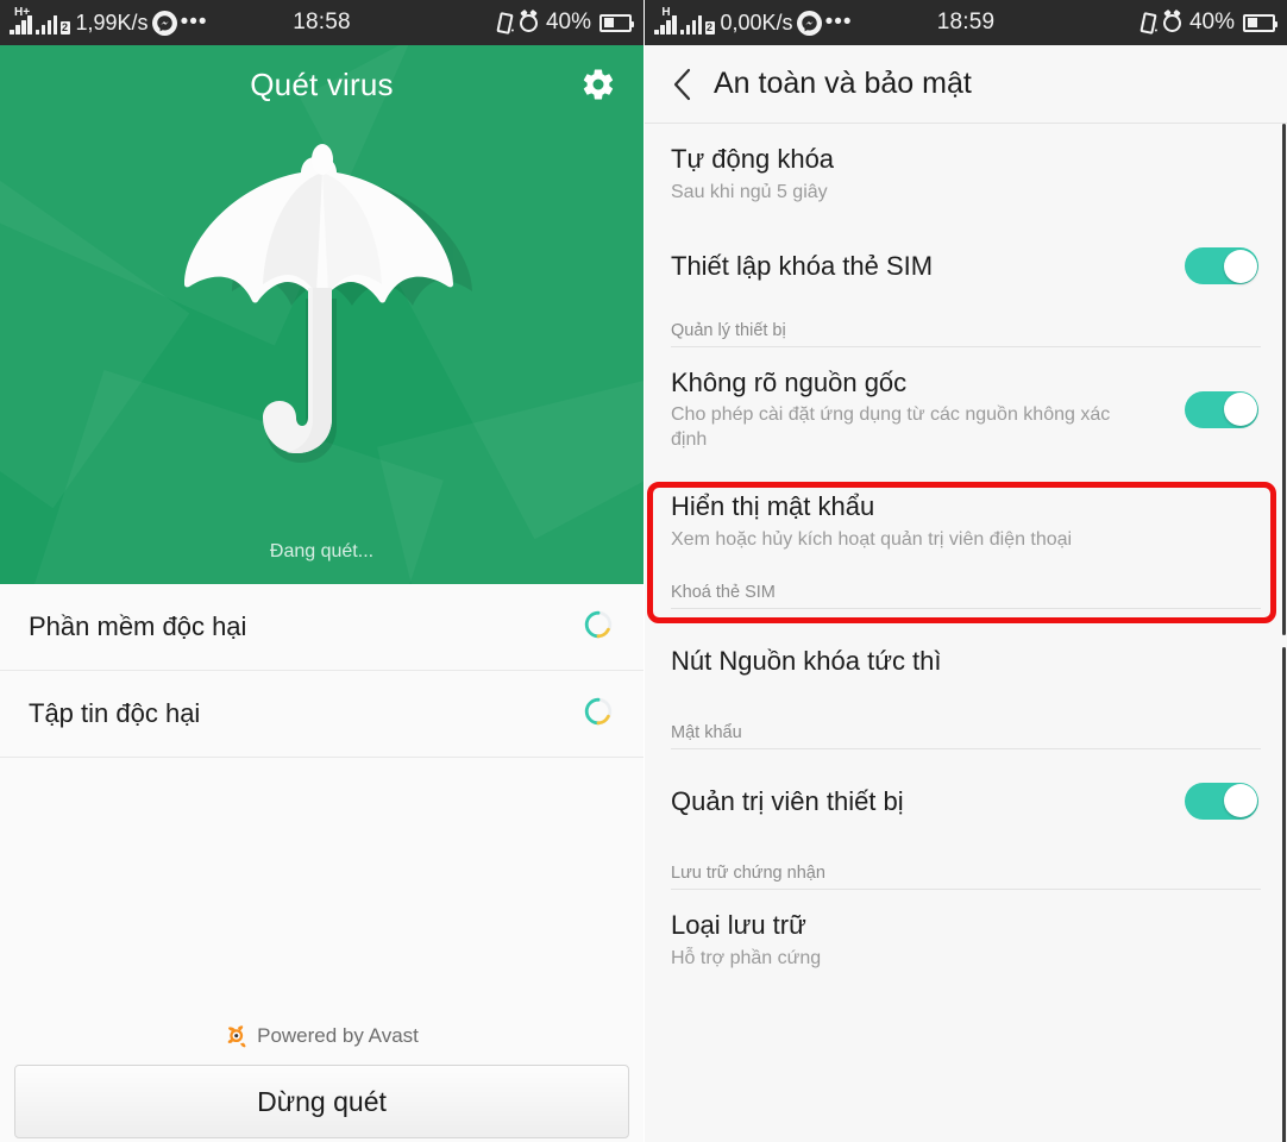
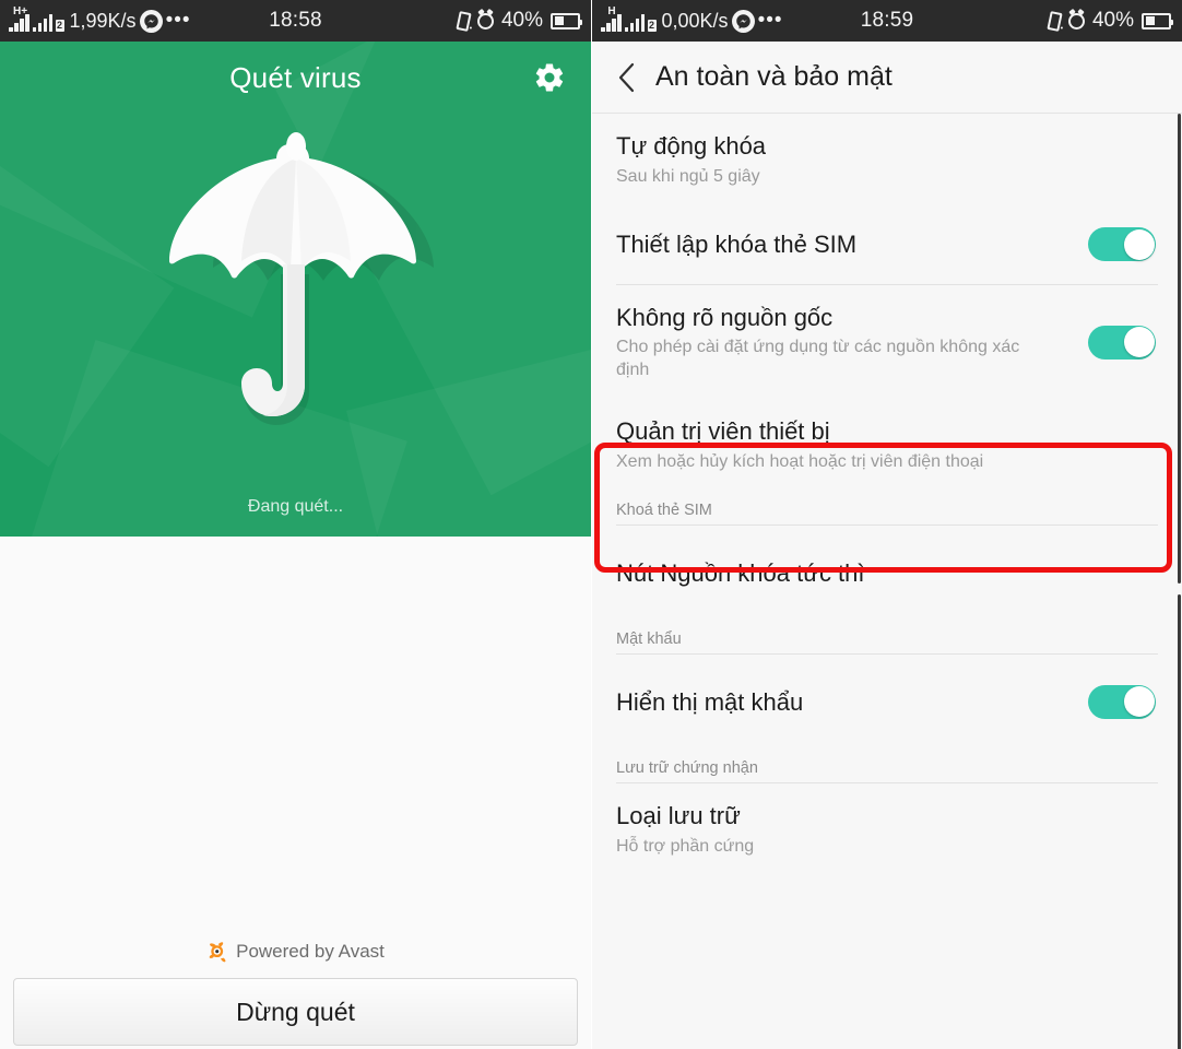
  H+
  2
  1,99K/s
  •••
  18:58
  40%
  Quét virus
  Đang quét...
- Phần mềm độc hại
- Tập tin độc hại
  Powered by Avast
  Dừng quét
  H
  2
  0,00K/s
  •••
  18:59
  40%
  An toàn và bảo mật
  Tự động khóa
  Sau khi ngủ 5 giây
  Thiết lập khóa thẻ SIM
- Quản lý thiết bị
  Không rõ nguồn gốc
  Cho phép cài đặt ứng dụng từ các nguồn không xác định
- Hiển thị mật khẩu
+ Quản trị viên thiết bị
- Xem hoặc hủy kích hoạt quản trị viên điện thoại
+ Xem hoặc hủy kích hoạt hoặc trị viên điện thoại
  Khoá thẻ SIM
  Nút Nguồn khóa tức thì
  Mật khẩu
- Quản trị viên thiết bị
+ Hiển thị mật khẩu
  Lưu trữ chứng nhận
  Loại lưu trữ
  Hỗ trợ phần cứng
